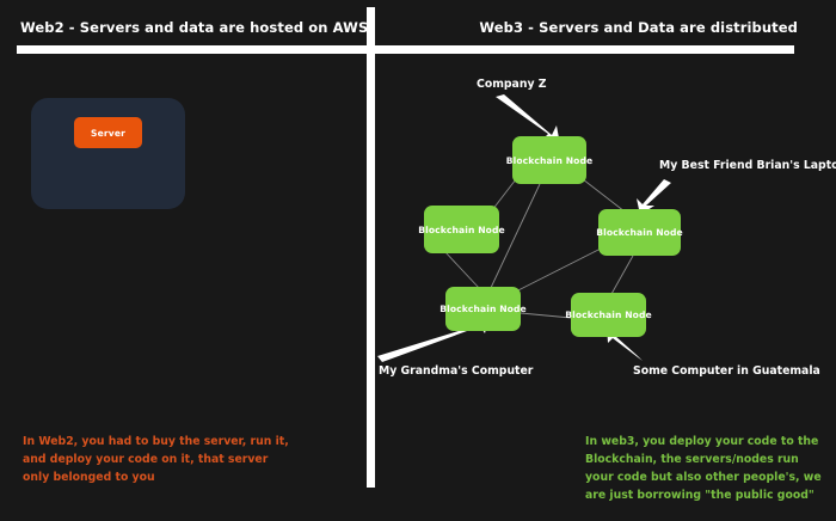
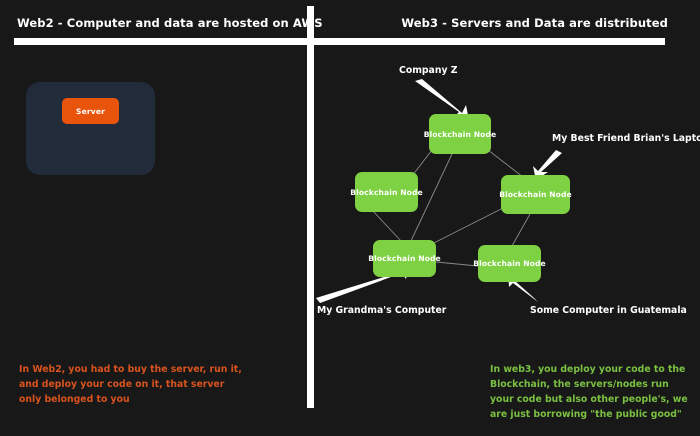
- Web2 - Servers and data are hosted on AWS
+ Web2 - Computer and data are hosted on AWS
  Web3 - Servers and Data are distributed
  Server
  In Web2, you had to buy the server, run it, and deploy your code on it, that server only belonged to you
  In web3, you deploy your code to the Blockchain, the servers/nodes run your code but also other people's, we are just borrowing "the public good"
  Blockchain Node
  Blockchain Node
  Blockchain Node
  Blockchain Node
  Blockchain Node
  Company Z
  My Best Friend Brian's Lapto
  My Grandma's Computer
  Some Computer in Guatemala
